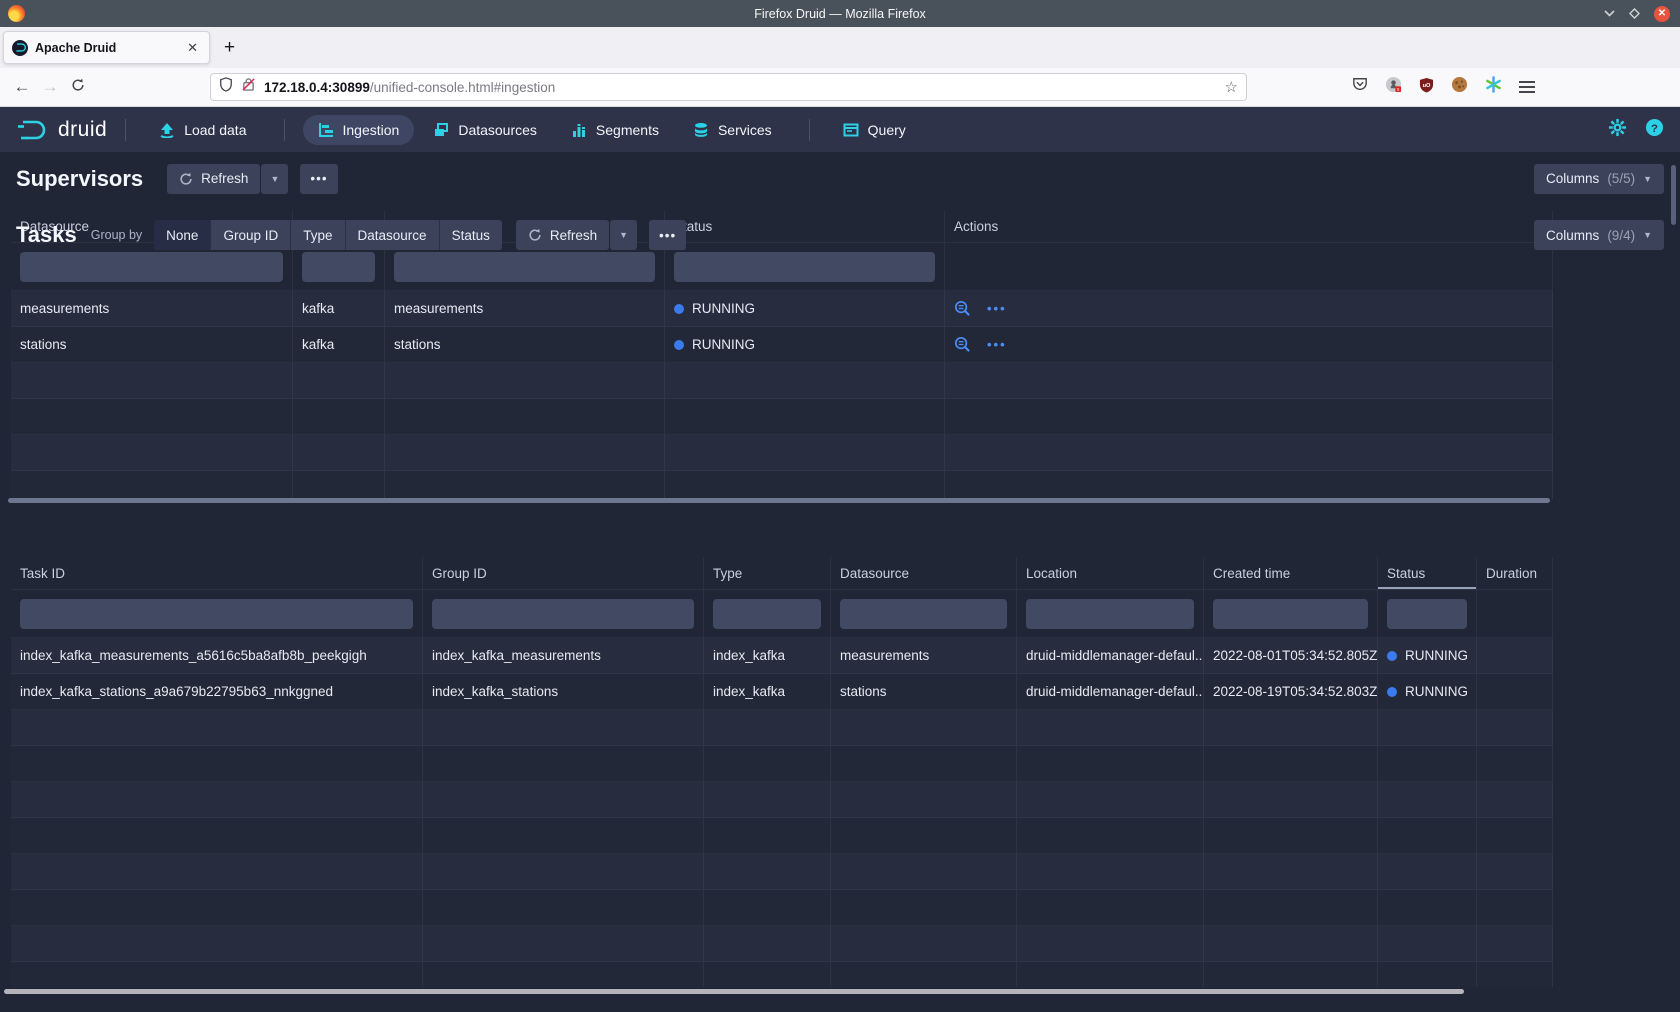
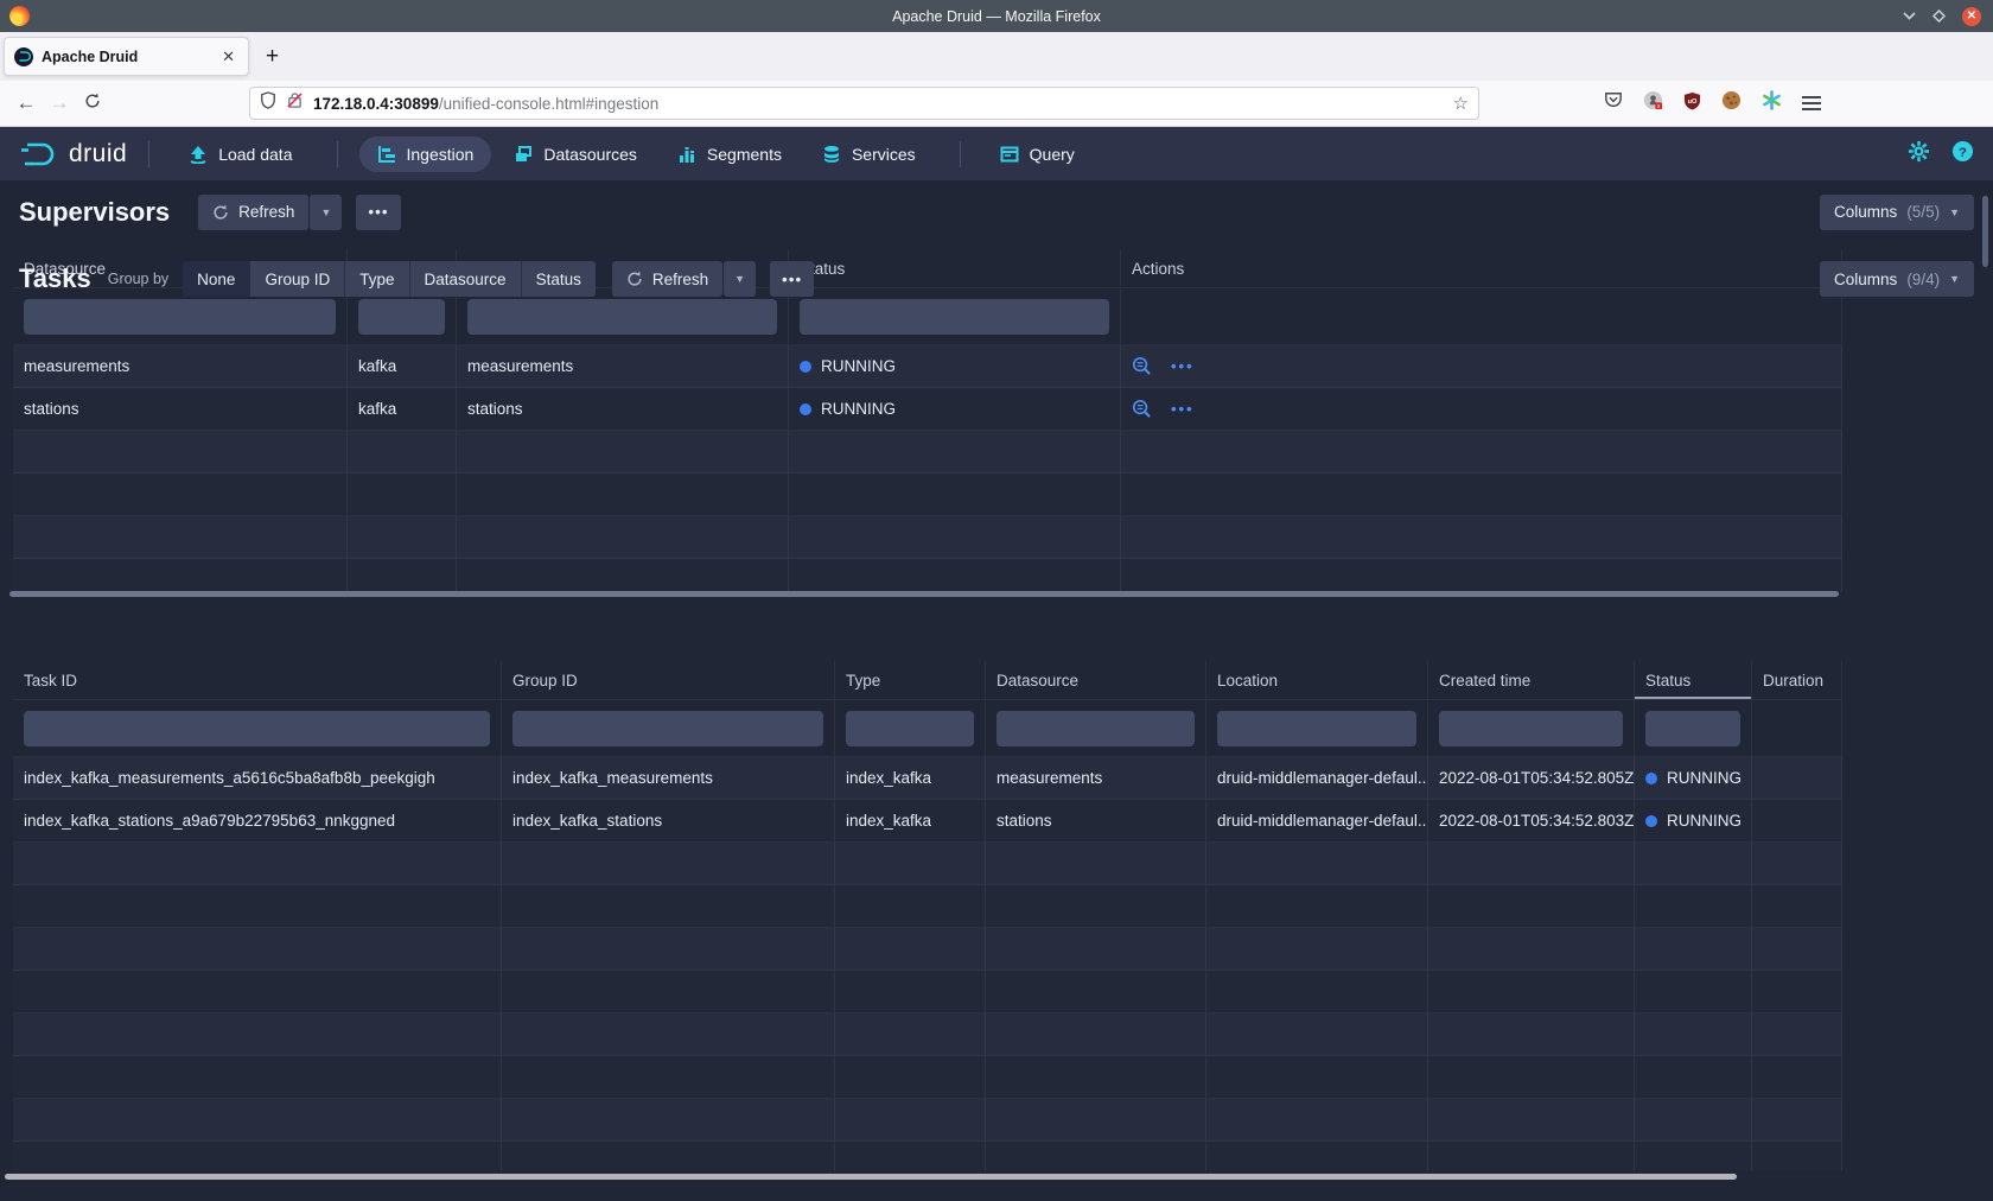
- Firefox Druid — Mozilla Firefox
+ Apache Druid — Mozilla Firefox
  ✕
  Apache Druid
  ✕
  +
  ←
  →
  172.18.0.4:30899/unified-console.html#ingestion
  ☆
  druid
  Load data
  Ingestion
  Datasources
  Segments
  Services
  Query
  ?
  Supervisors
  Refresh
  ▼
  •••
  Columns
  (5/5)
  ▼
  Datasource
  Actions
  measurements
  kafka
  measurements
  RUNNING
  •••
  stations
  kafka
  stations
  RUNNING
  •••
  Tasks
  Group by
  None
  Group ID
  Type
  Datasource
  Status
  Refresh
  ▼
  •••
  Columns
  (9/4)
  ▼
  Task ID
  Group ID
  Type
  Datasource
  Location
  Created time
  Status
  Duration
  index_kafka_measurements_a5616c5ba8afb8b_peekgigh
  index_kafka_measurements
  index_kafka
  measurements
  druid-middlemanager-defaul..
  2022-08-01T05:34:52.805Z
  RUNNING
  index_kafka_stations_a9a679b22795b63_nnkggned
  index_kafka_stations
  index_kafka
  stations
  druid-middlemanager-defaul..
- 2022-08-19T05:34:52.803Z
+ 2022-08-01T05:34:52.803Z
  RUNNING
